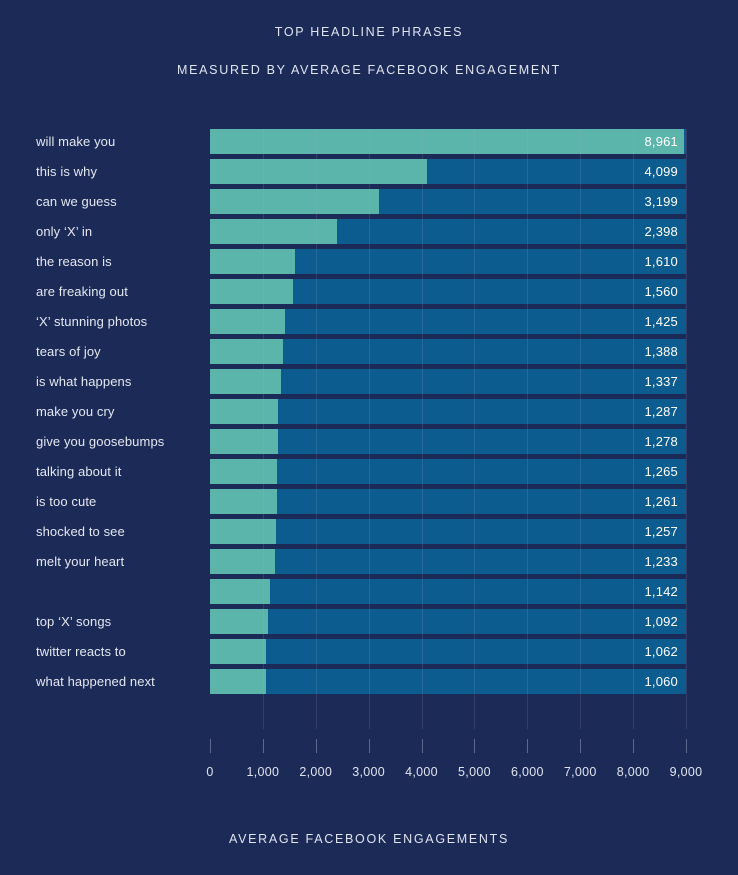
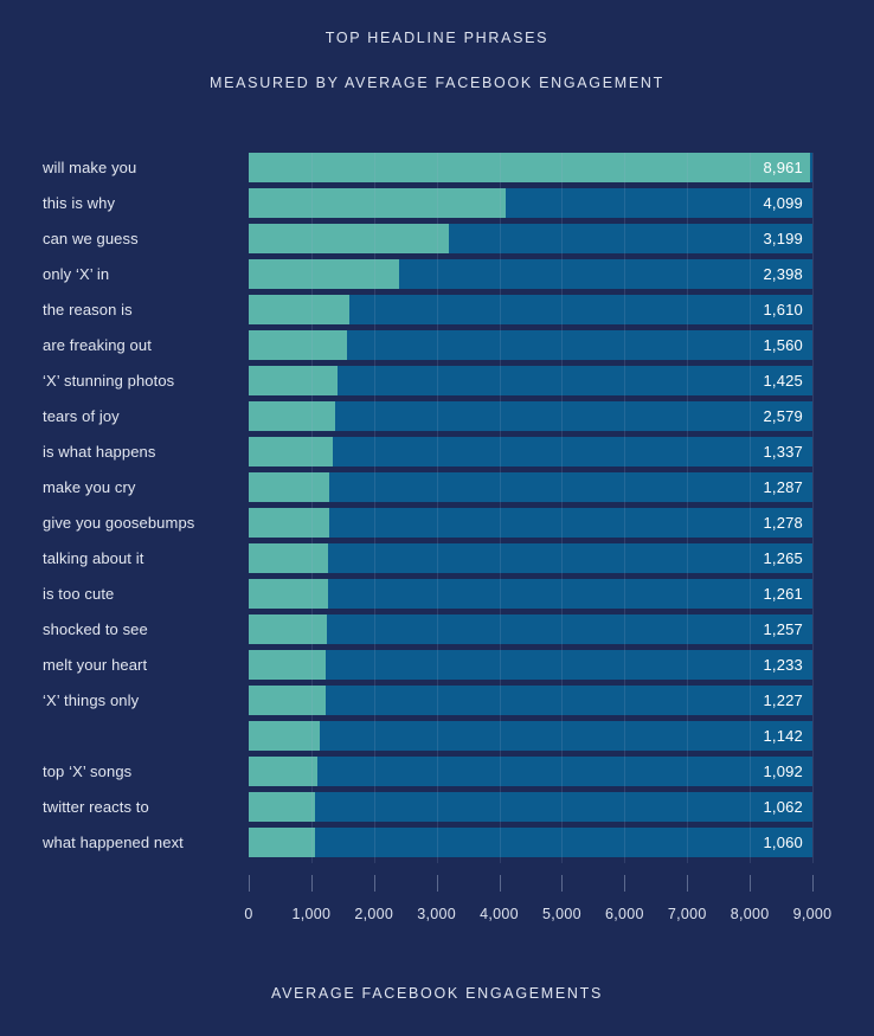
  TOP HEADLINE PHRASES
  MEASURED BY AVERAGE FACEBOOK ENGAGEMENT
  will make you
  8,961
  this is why
  4,099
  can we guess
  3,199
  only ‘X’ in
  2,398
  the reason is
  1,610
  are freaking out
  1,560
  ‘X’ stunning photos
  1,425
  tears of joy
- 1,388
+ 2,579
  is what happens
  1,337
  make you cry
  1,287
  give you goosebumps
  1,278
  talking about it
  1,265
  is too cute
  1,261
  shocked to see
  1,257
  melt your heart
  1,233
+ ‘X’ things only
+ 1,227
  1,142
  top ‘X’ songs
  1,092
  twitter reacts to
  1,062
  what happened next
  1,060
  0
  1,000
  2,000
  3,000
  4,000
  5,000
  6,000
  7,000
  8,000
  9,000
  AVERAGE FACEBOOK ENGAGEMENTS
